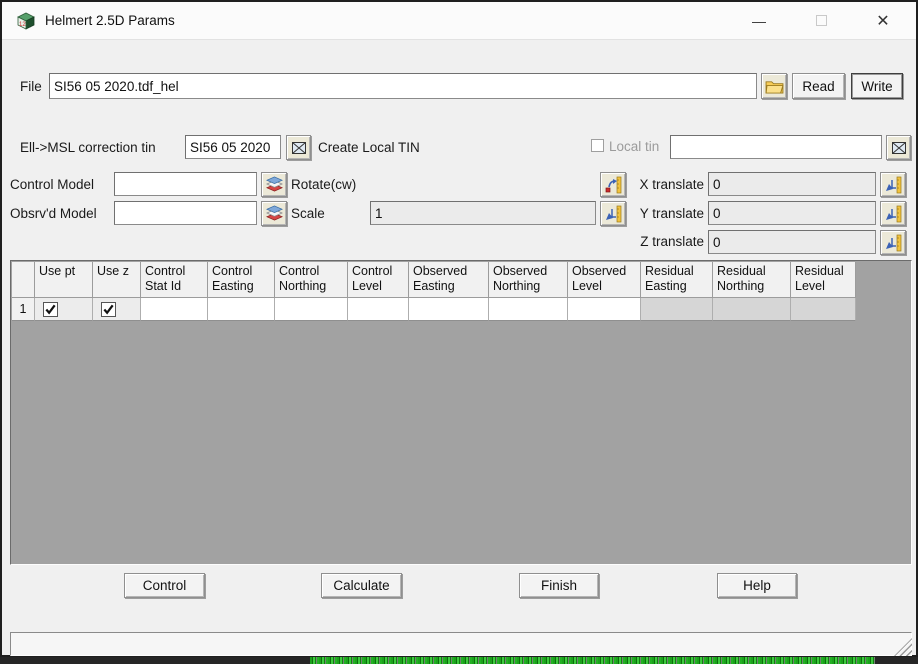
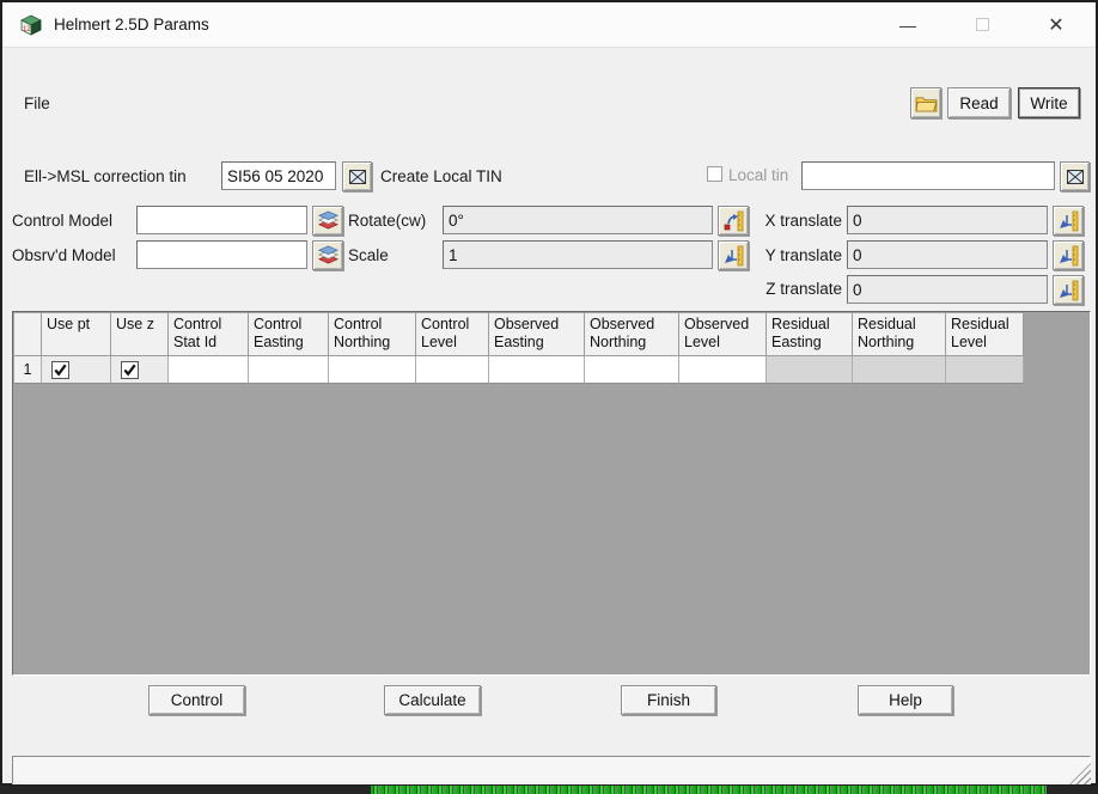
  Helmert 2.5D Params
  —
  ✕
  File
- SI56 05 2020.tdf_hel
  Read
  Write
  Ell->MSL correction tin
  SI56 05 2020
  Create Local TIN
  Local tin
  Control Model
  Rotate(cw)
+ 0°
  X translate
  0
  Obsrv'd Model
  Scale
  1
  Y translate
  0
  Z translate
  0
  Use pt
  Use z
  Control
  Stat Id
  Control
  Easting
  Control
  Northing
  Control
  Level
  Observed
  Easting
  Observed
  Northing
  Observed
  Level
  Residual
  Easting
  Residual
  Northing
  Residual
  Level
  1
  Control
  Calculate
  Finish
  Help
